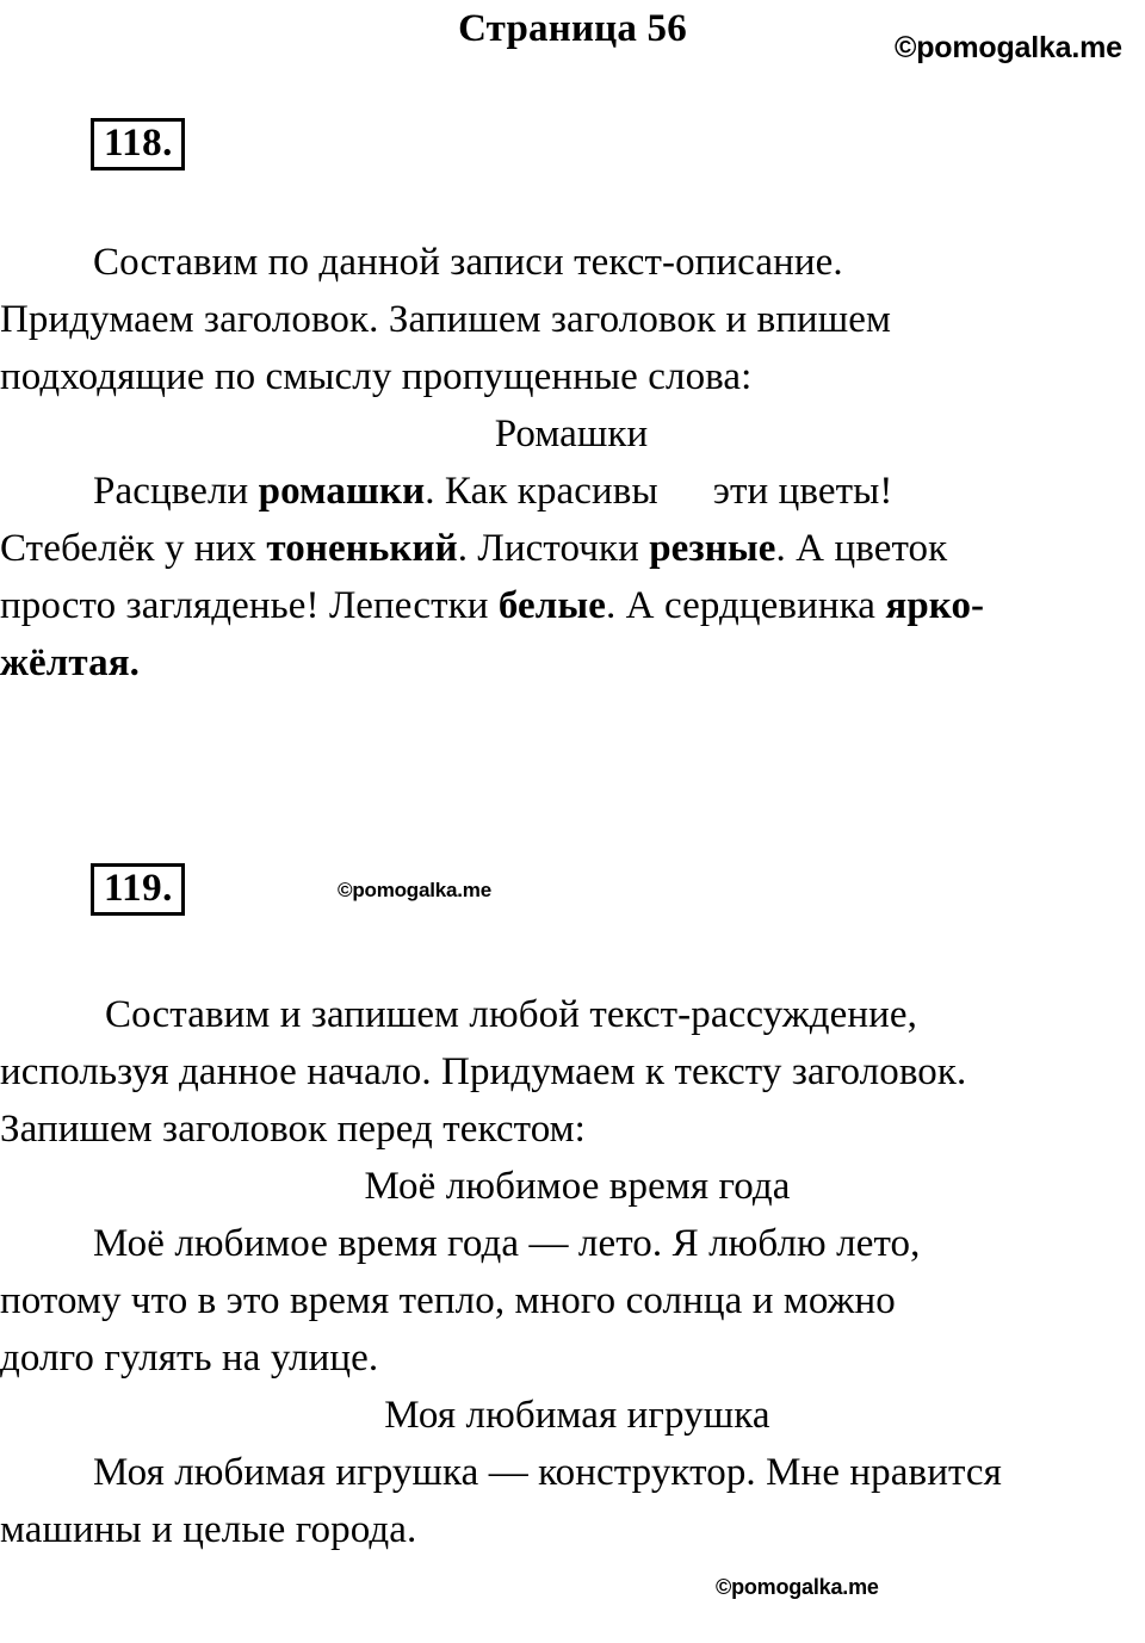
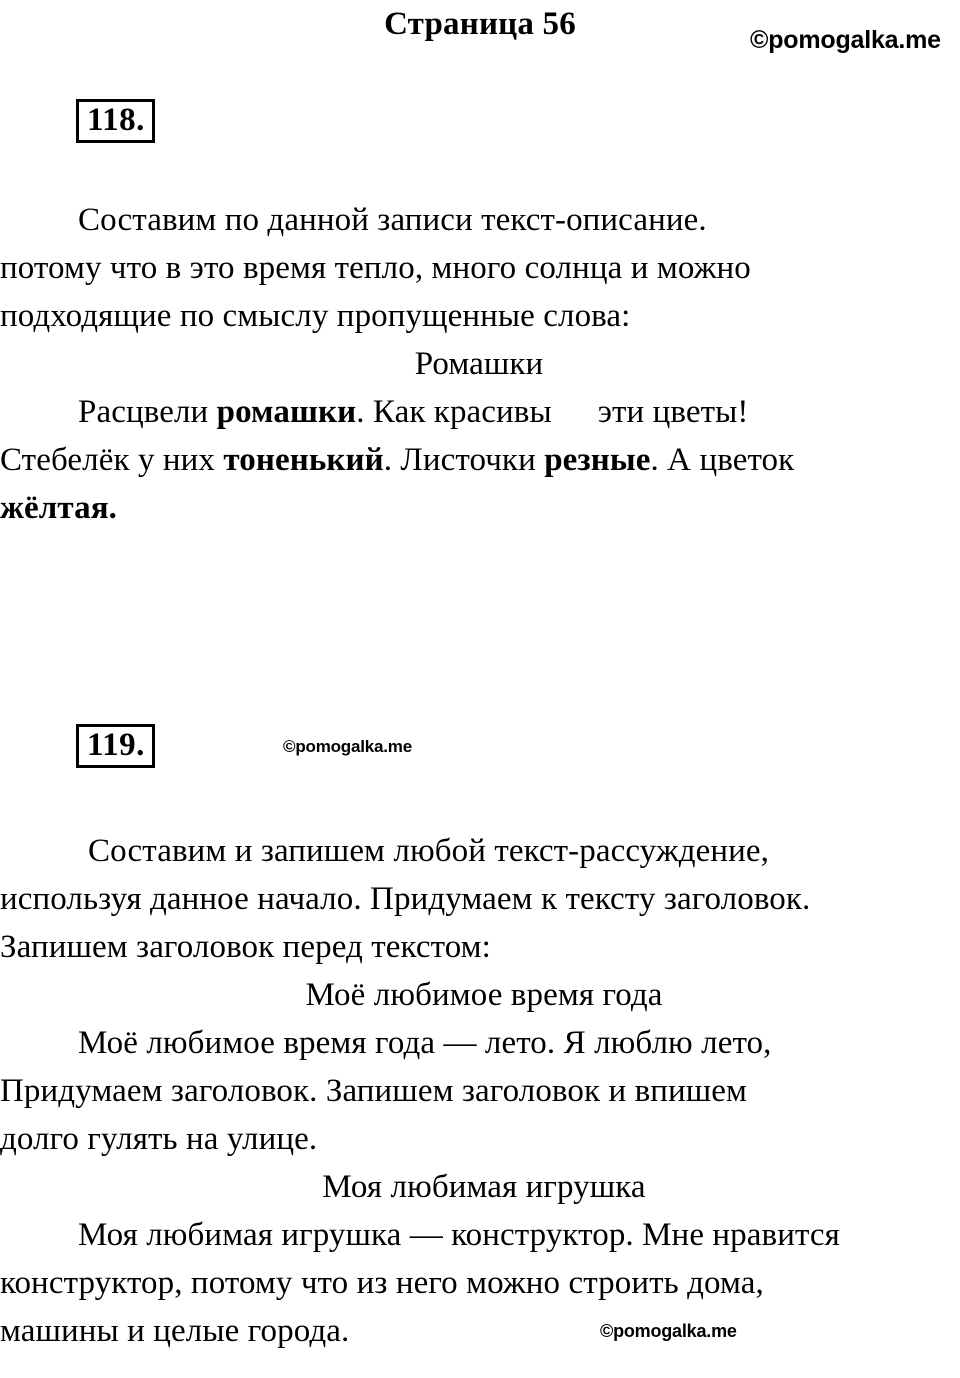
  Страница 56
  ©pomogalka.me
  118.
  Составим по данной записи текст-описание.
- Придумаем заголовок. Запишем заголовок и впишем
+ потому что в это время тепло, много солнца и можно
  подходящие по смыслу пропущенные слова:
  Ромашки
  Расцвели ромашки. Как красивы эти цветы!
  Стебелёк у них тоненький. Листочки резные. А цветок
- просто загляденье! Лепестки белые. А сердцевинка ярко-
  жёлтая.
  119.
  ©pomogalka.me
  Составим и запишем любой текст-рассуждение,
  используя данное начало. Придумаем к тексту заголовок.
  Запишем заголовок перед текстом:
  Моё любимое время года
  Моё любимое время года — лето. Я люблю лето,
- потому что в это время тепло, много солнца и можно
+ Придумаем заголовок. Запишем заголовок и впишем
  долго гулять на улице.
  Моя любимая игрушка
  Моя любимая игрушка — конструктор. Мне нравится
+ конструктор, потому что из него можно строить дома,
  машины и целые города.
  ©pomogalka.me
